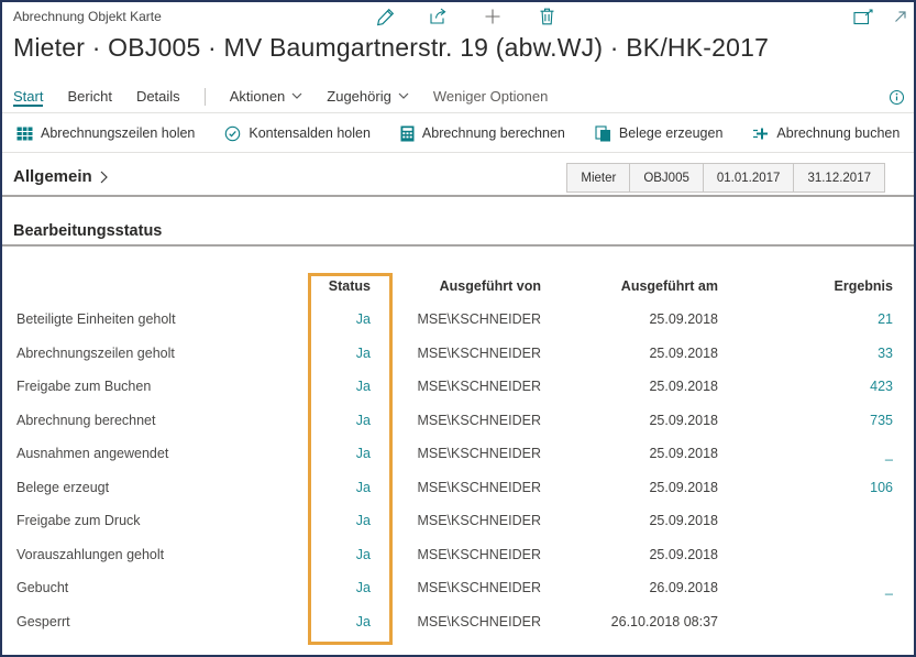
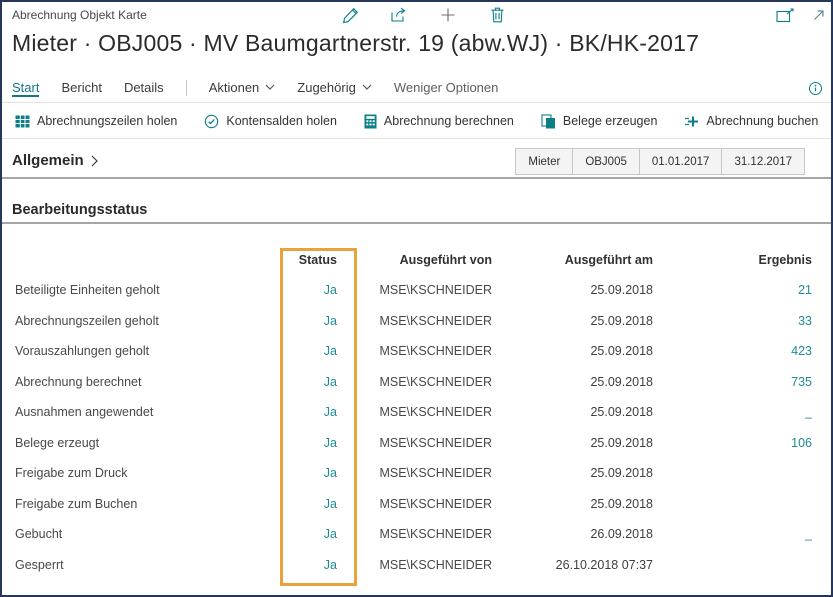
  Abrechnung Objekt Karte
  Mieter · OBJ005 · MV Baumgartnerstr. 19 (abw.WJ) · BK/HK-2017
  Start
  Bericht
  Details
  Aktionen
  Zugehörig
  Weniger Optionen
  Abrechnungszeilen holen
  Kontensalden holen
  Abrechnung berechnen
  Belege erzeugen
  Abrechnung buchen
  Allgemein
  Mieter
  OBJ005
  01.01.2017
  31.12.2017
  Bearbeitungsstatus
  Status
  Ausgeführt von
  Ausgeführt am
  Ergebnis
  Beteiligte Einheiten geholt
  Ja
  MSE\KSCHNEIDER
  25.09.2018
  21
  Abrechnungszeilen geholt
  Ja
  MSE\KSCHNEIDER
  25.09.2018
  33
- Freigabe zum Buchen
+ Vorauszahlungen geholt
  Ja
  MSE\KSCHNEIDER
  25.09.2018
  423
  Abrechnung berechnet
  Ja
  MSE\KSCHNEIDER
  25.09.2018
  735
  Ausnahmen angewendet
  Ja
  MSE\KSCHNEIDER
  25.09.2018
  _
  Belege erzeugt
  Ja
  MSE\KSCHNEIDER
  25.09.2018
  106
  Freigabe zum Druck
  Ja
  MSE\KSCHNEIDER
  25.09.2018
- Vorauszahlungen geholt
+ Freigabe zum Buchen
  Ja
  MSE\KSCHNEIDER
  25.09.2018
  Gebucht
  Ja
  MSE\KSCHNEIDER
  26.09.2018
  _
  Gesperrt
  Ja
  MSE\KSCHNEIDER
- 26.10.2018 08:37
+ 26.10.2018 07:37
